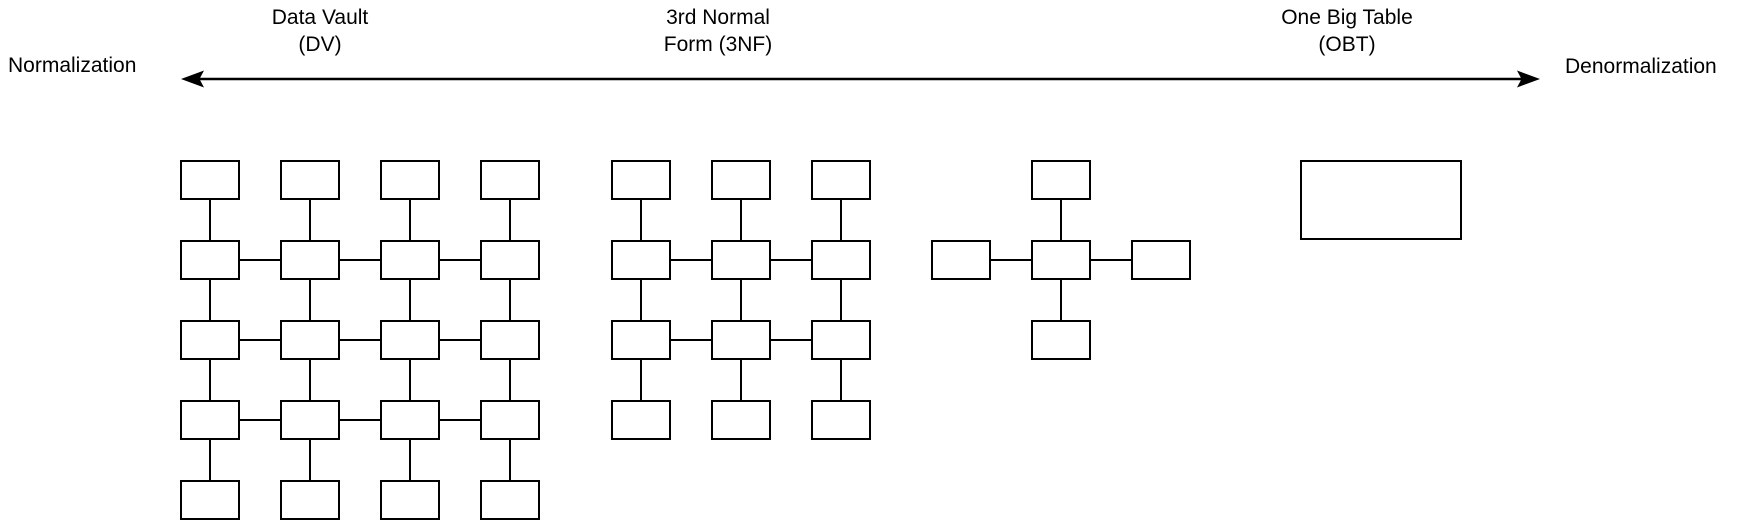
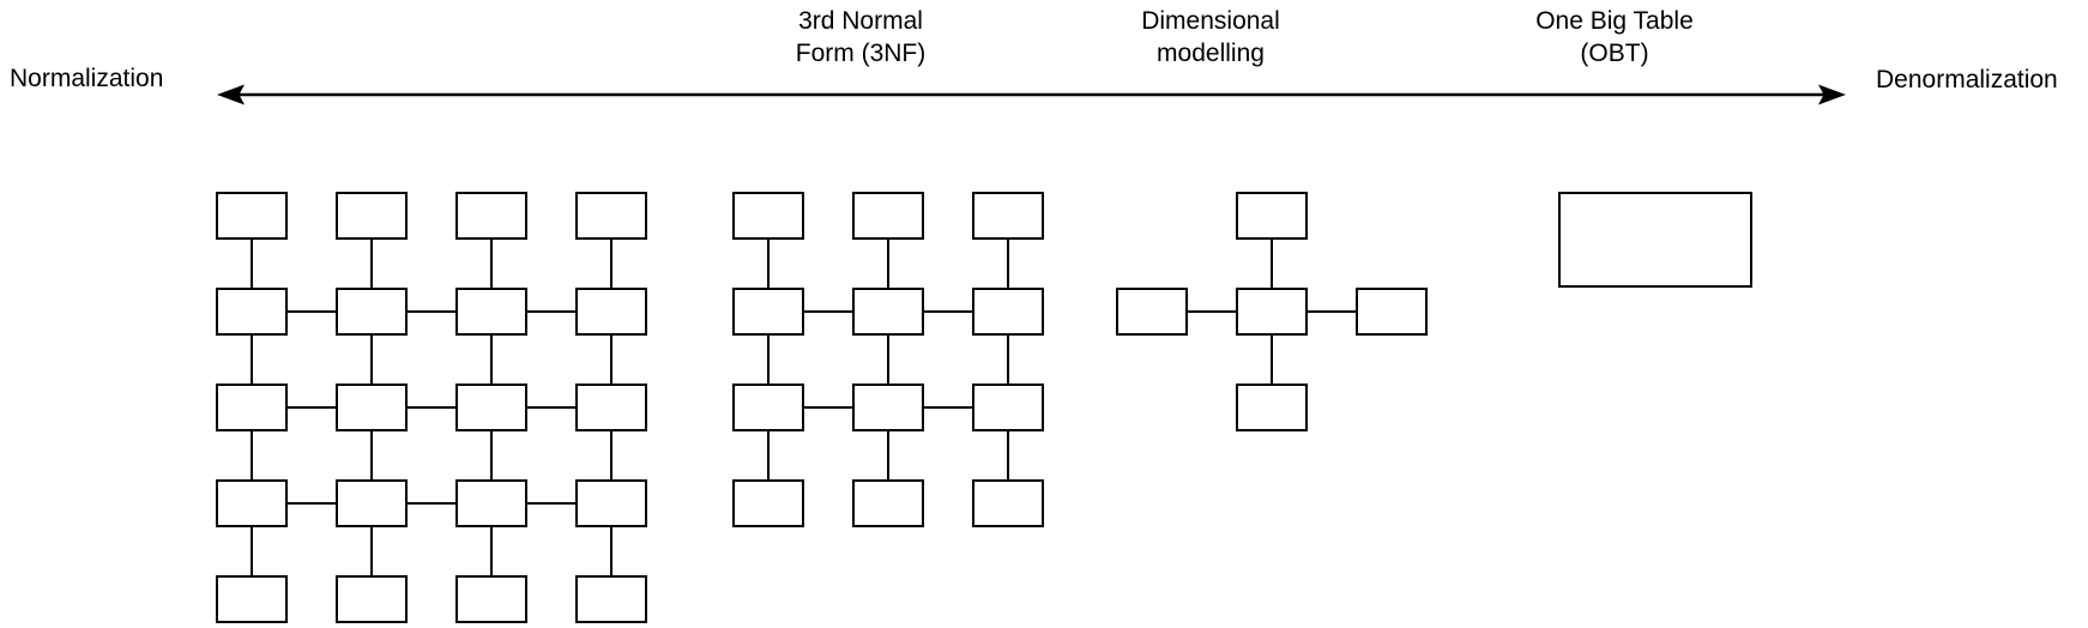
  Normalization
  Denormalization
- Data Vault
- (DV)
  3rd Normal
  Form (3NF)
+ Dimensional
+ modelling
  One Big Table
  (OBT)
